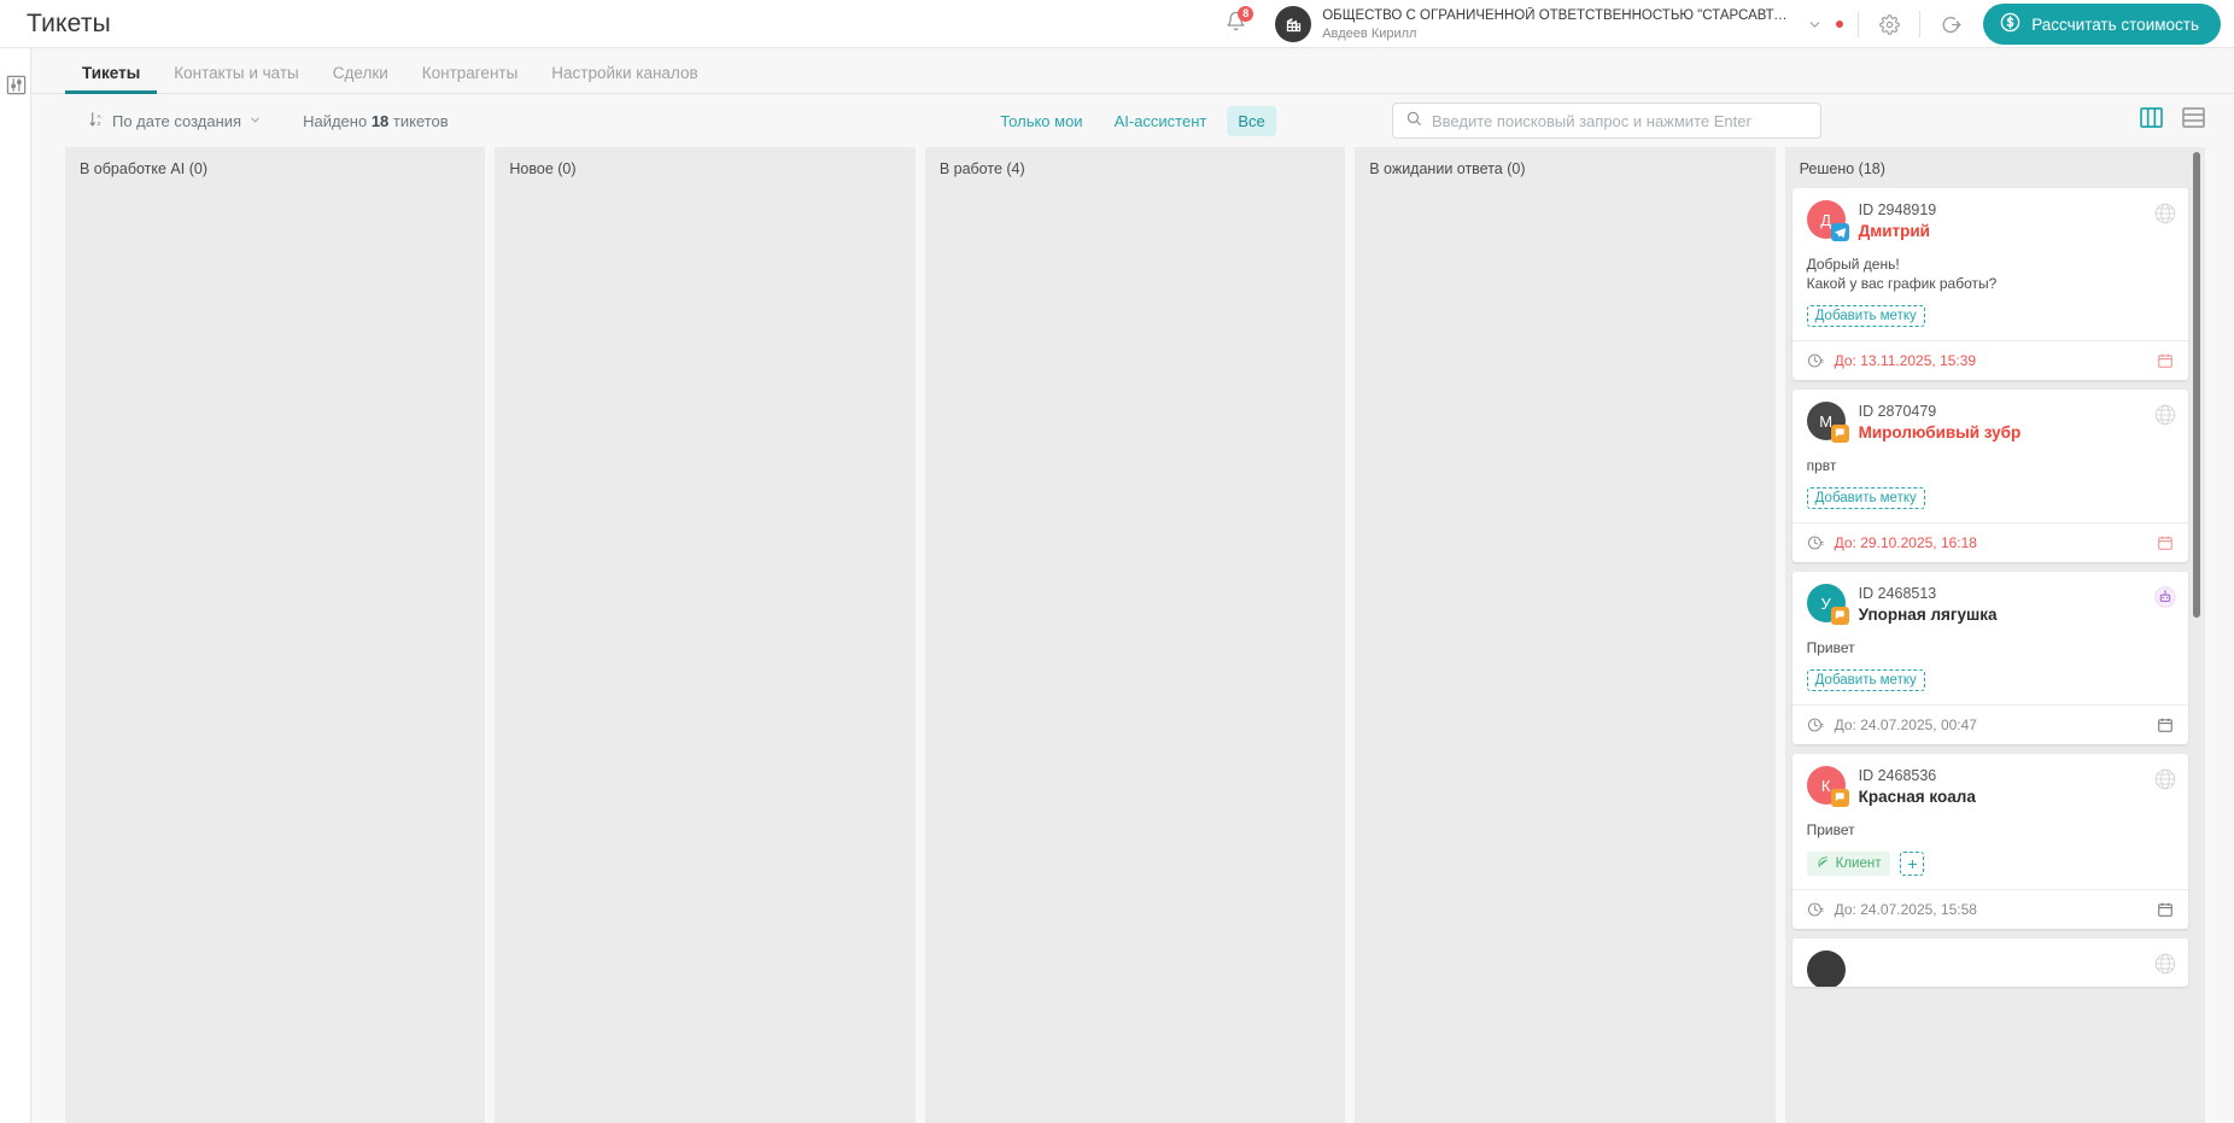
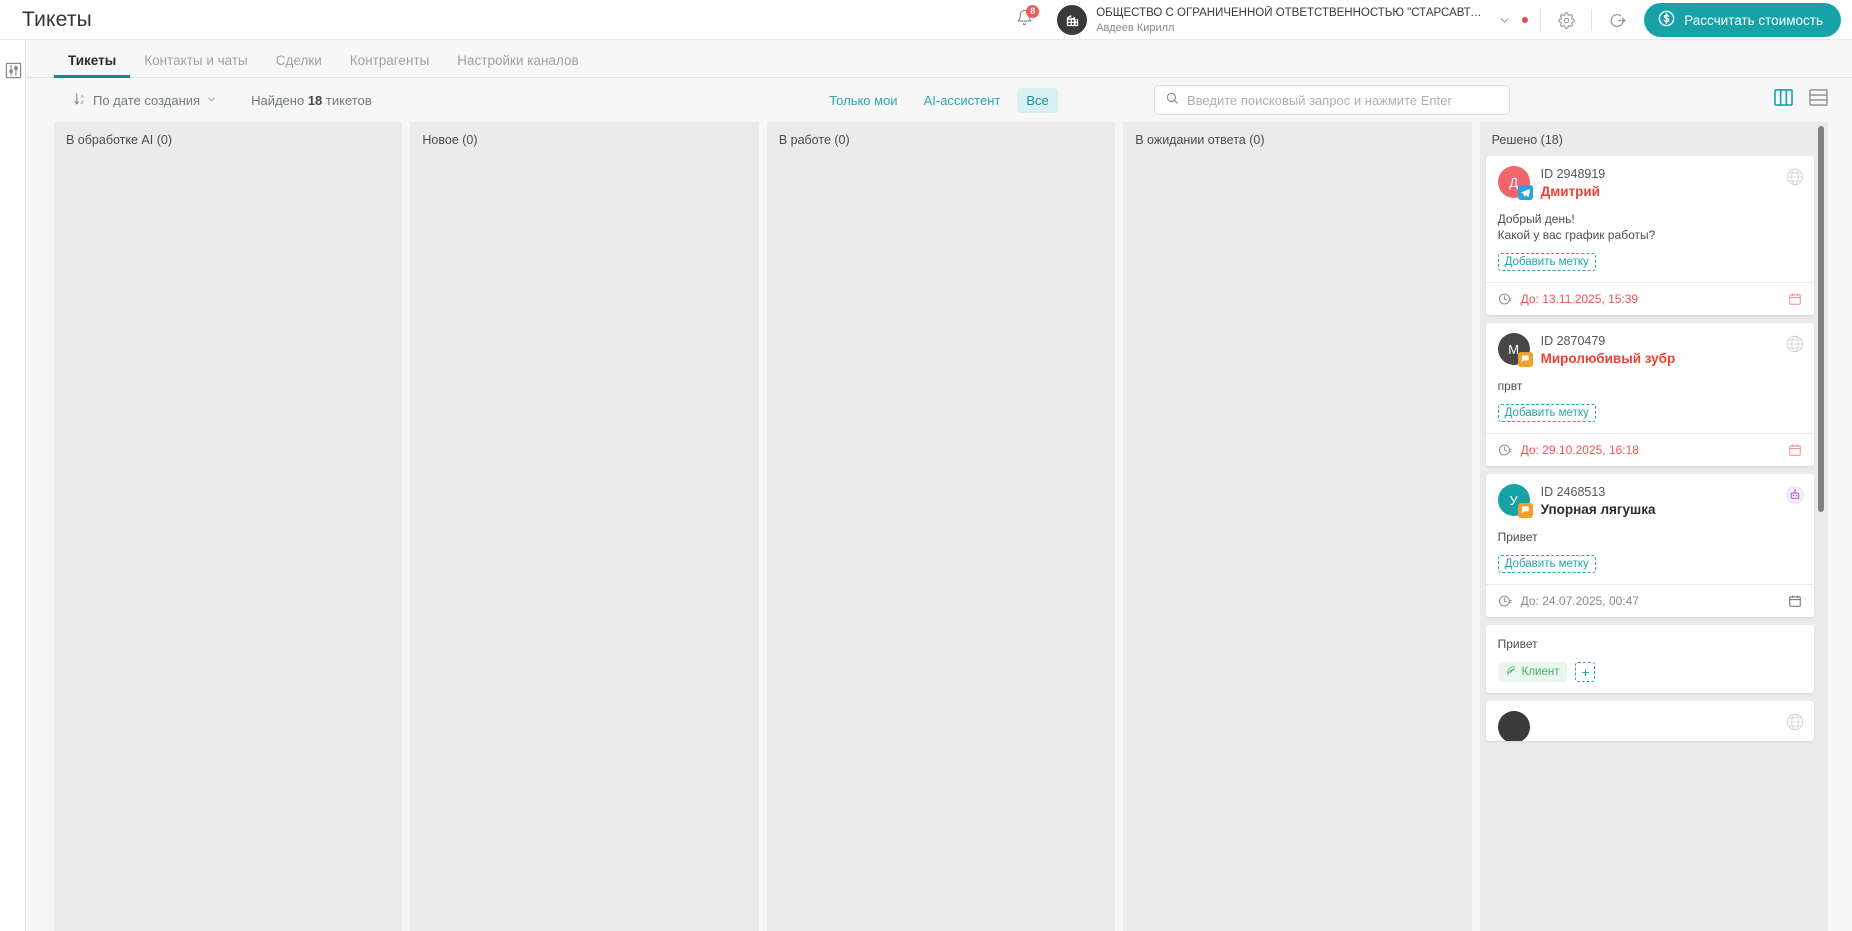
  Тикеты
  8
  ОБЩЕСТВО С ОГРАНИЧЕННОЙ ОТВЕТСТВЕННОСТЬЮ "СТАРСАВТО"..
  Авдеев Кирилл
  Рассчитать стоимость
  Тикеты
  Контакты и чаты
  Сделки
  Контрагенты
  Настройки каналов
  По дате создания
  Найдено 18 тикетов
  Только мои
  AI-ассистент
  Все
  Введите поисковый запрос и нажмите Enter
  В обработке AI (0)
  Новое (0)
- В работе (4)
+ В работе (0)
  В ожидании ответа (0)
  Решено (18)
  Д
  ID 2948919
  Дмитрий
  Добрый день!
  Какой у вас график работы?
  Добавить метку
  До: 13.11.2025, 15:39
  М
  ID 2870479
  Миролюбивый зубр
  првт
  Добавить метку
  До: 29.10.2025, 16:18
  У
  ID 2468513
  Упорная лягушка
  Привет
  Добавить метку
  До: 24.07.2025, 00:47
- К
- ID 2468536
- Красная коала
  Привет
  Клиент
  +
- До: 24.07.2025, 15:58
